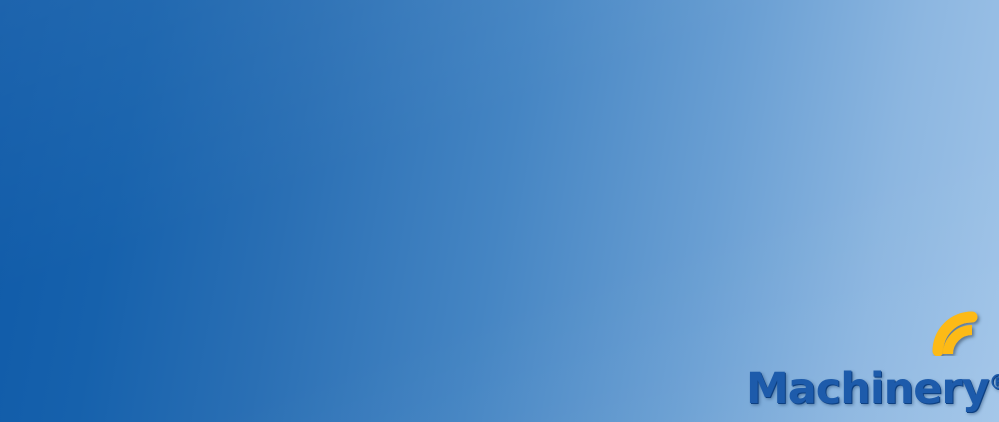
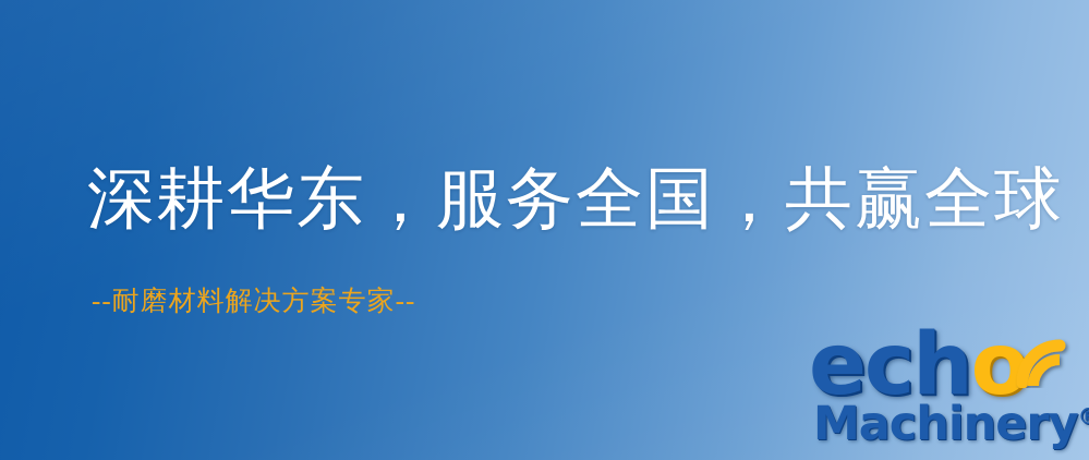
+ 深耕华东，服务全国，共赢全球
+ --耐磨材料解决方案专家--
+ echo
  Machinery
